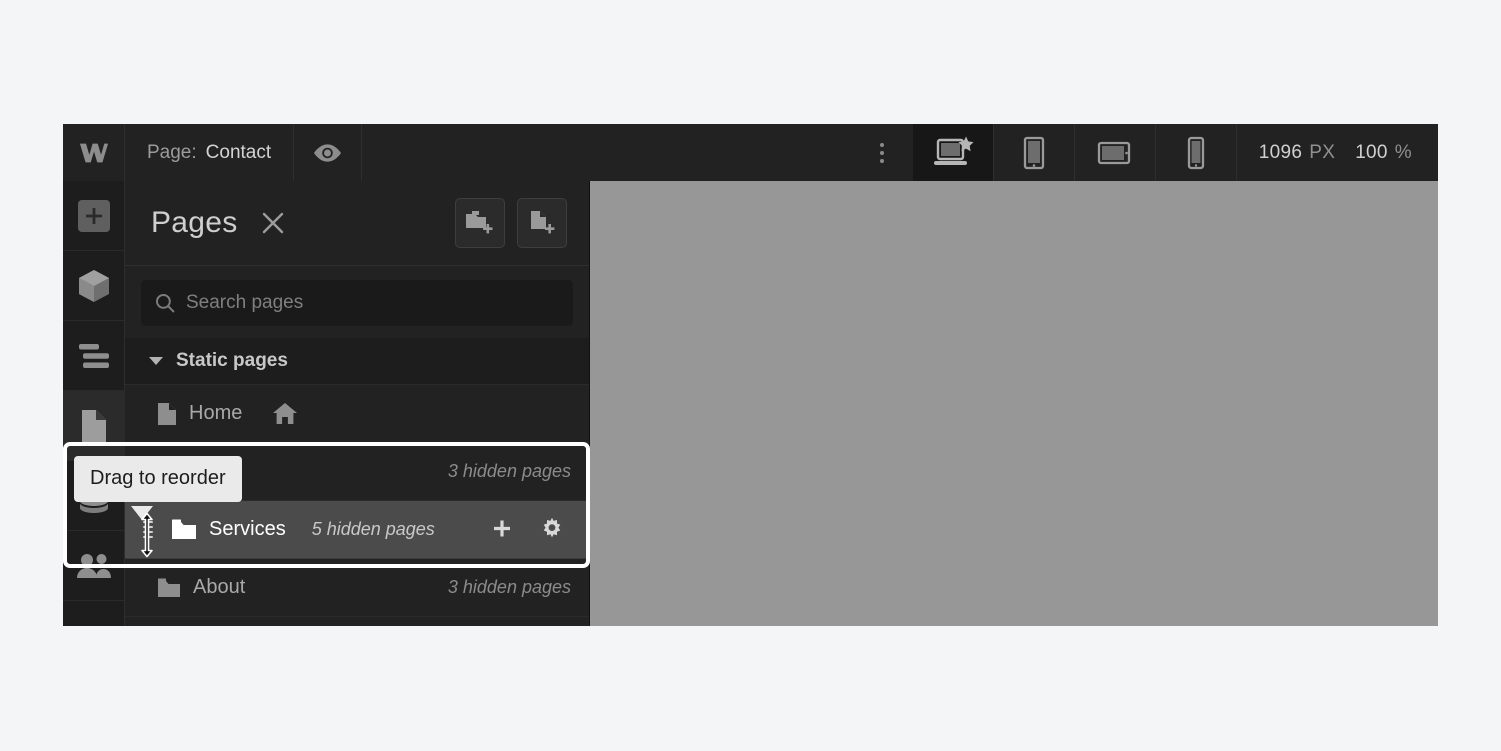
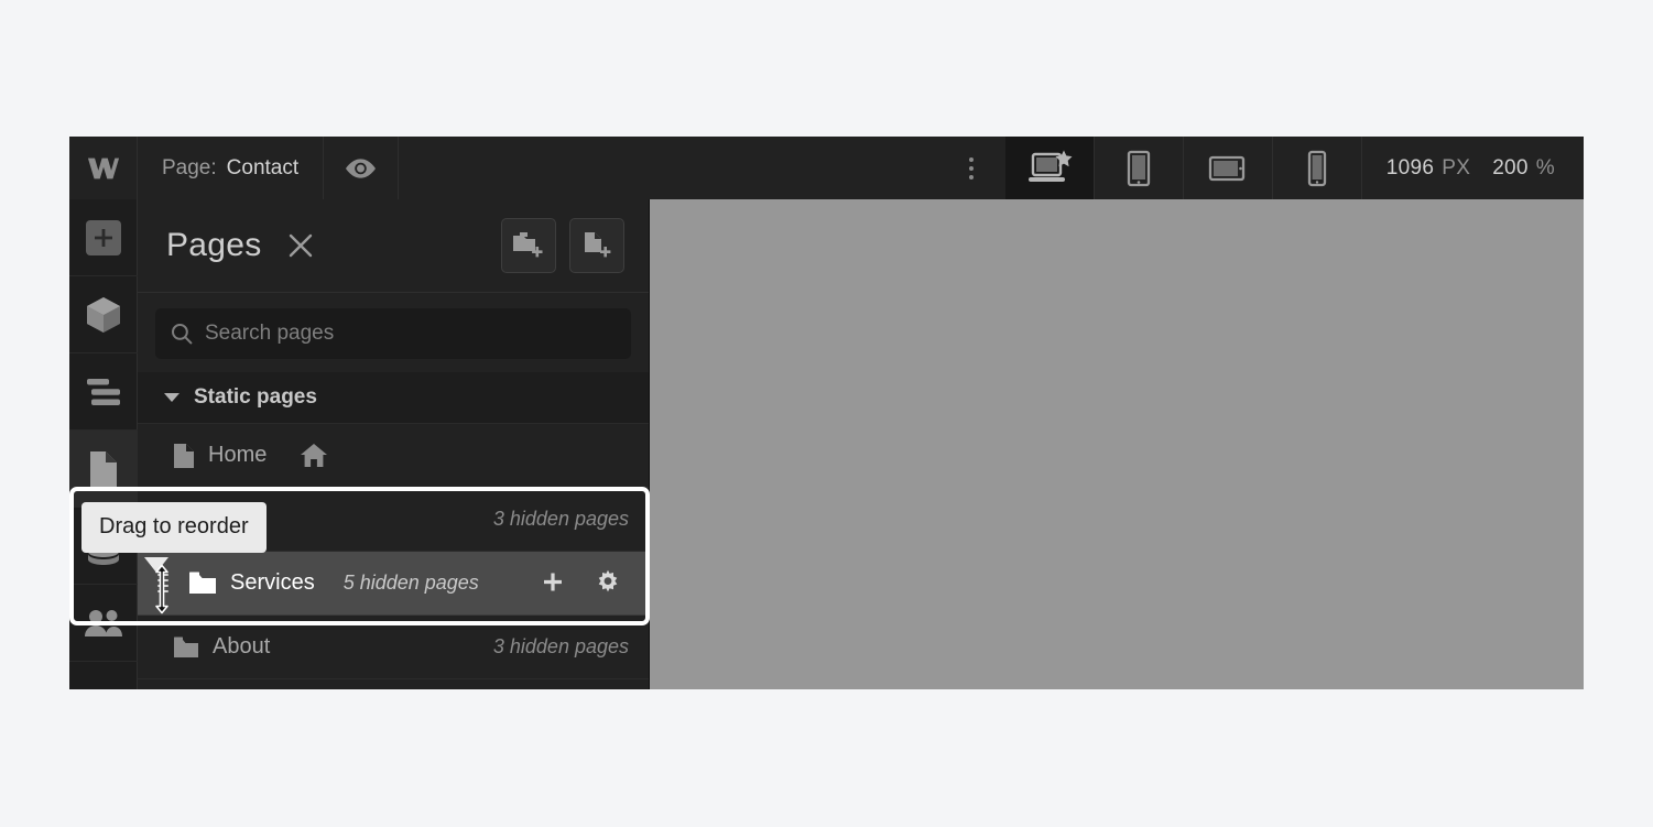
  Page:
  Contact
  1096
  PX
- 100
+ 200
  %
  Pages
  Search pages
  Static pages
  Home
  3 hidden pages
  Services
  5 hidden pages
  About
  3 hidden pages
  Drag to reorder
